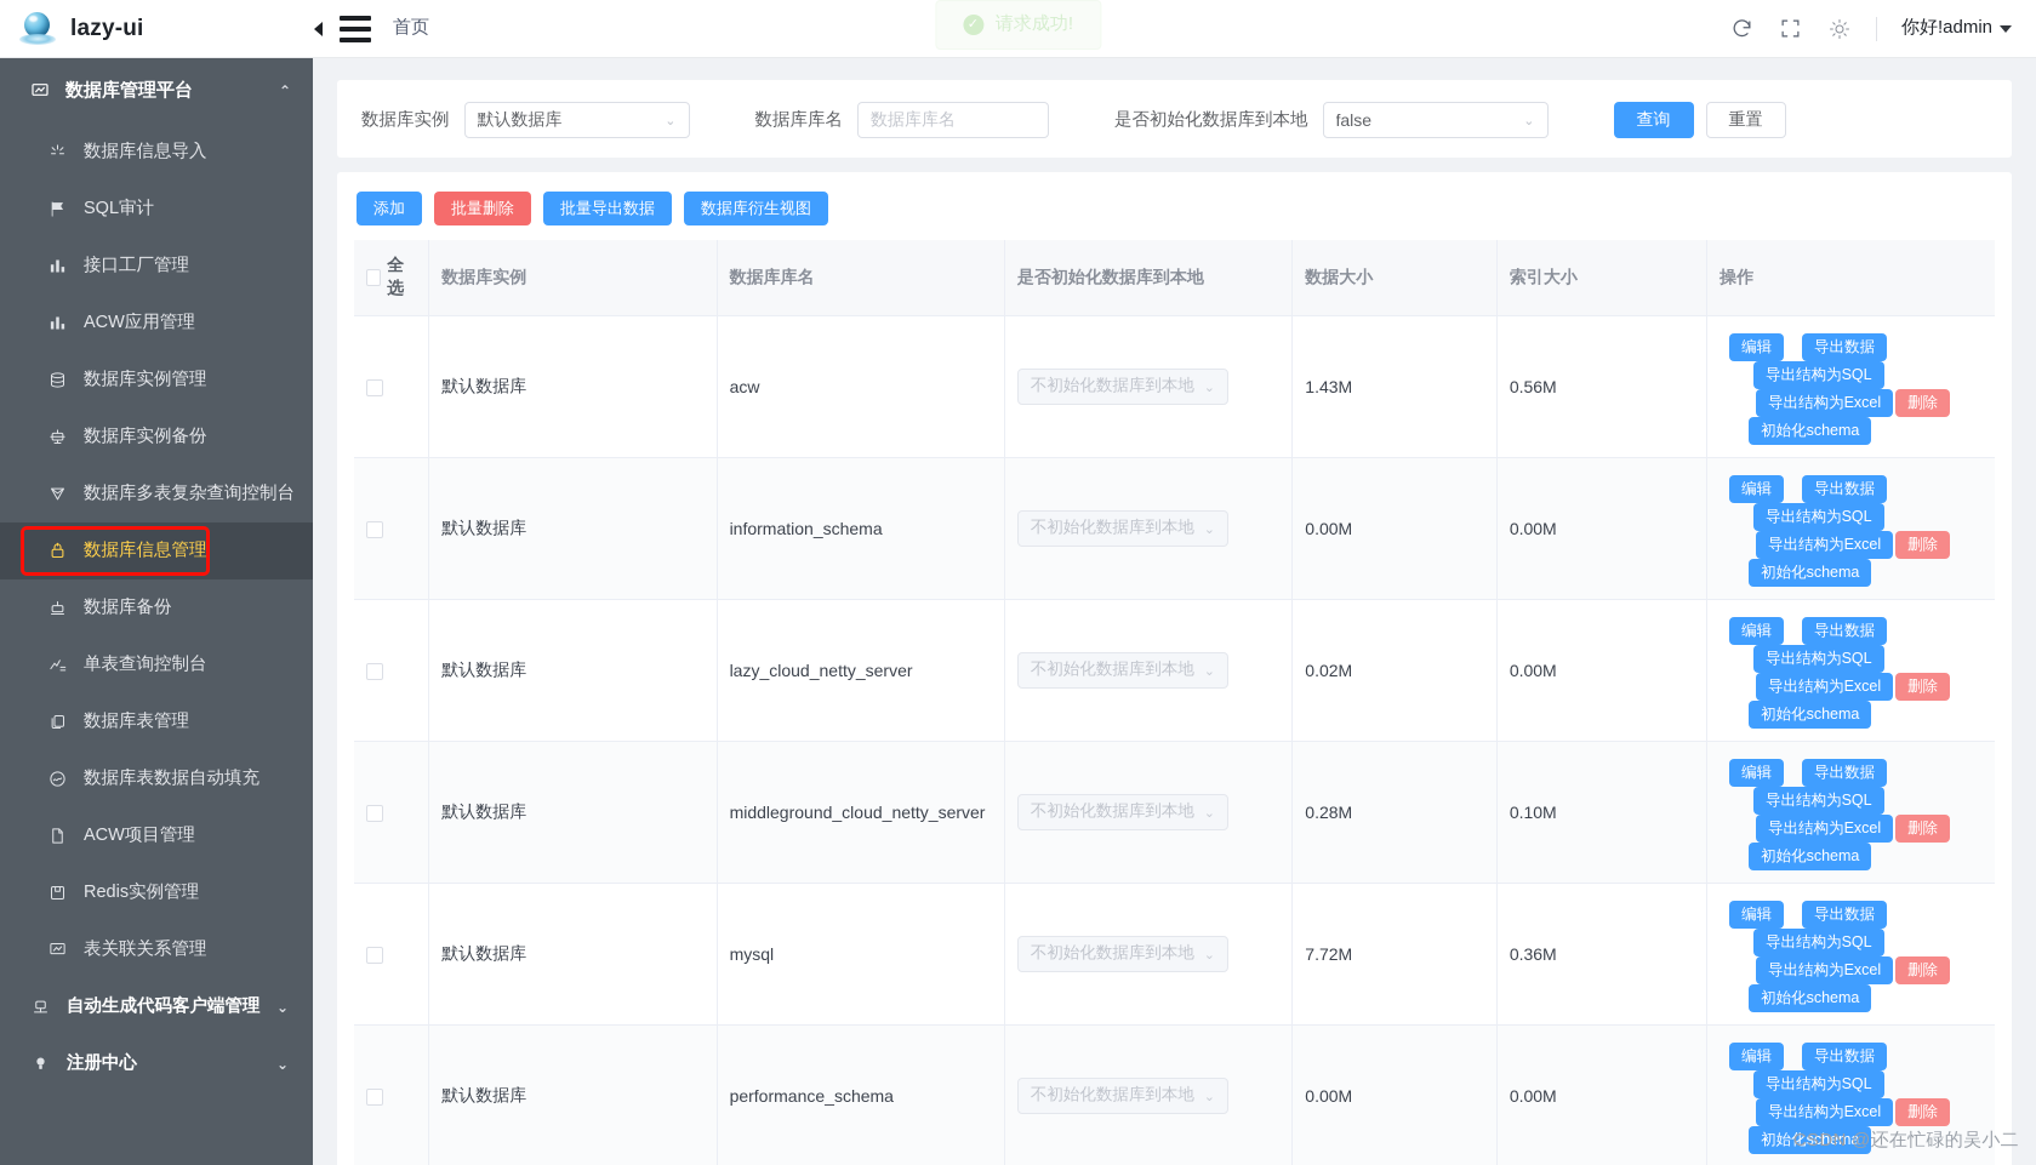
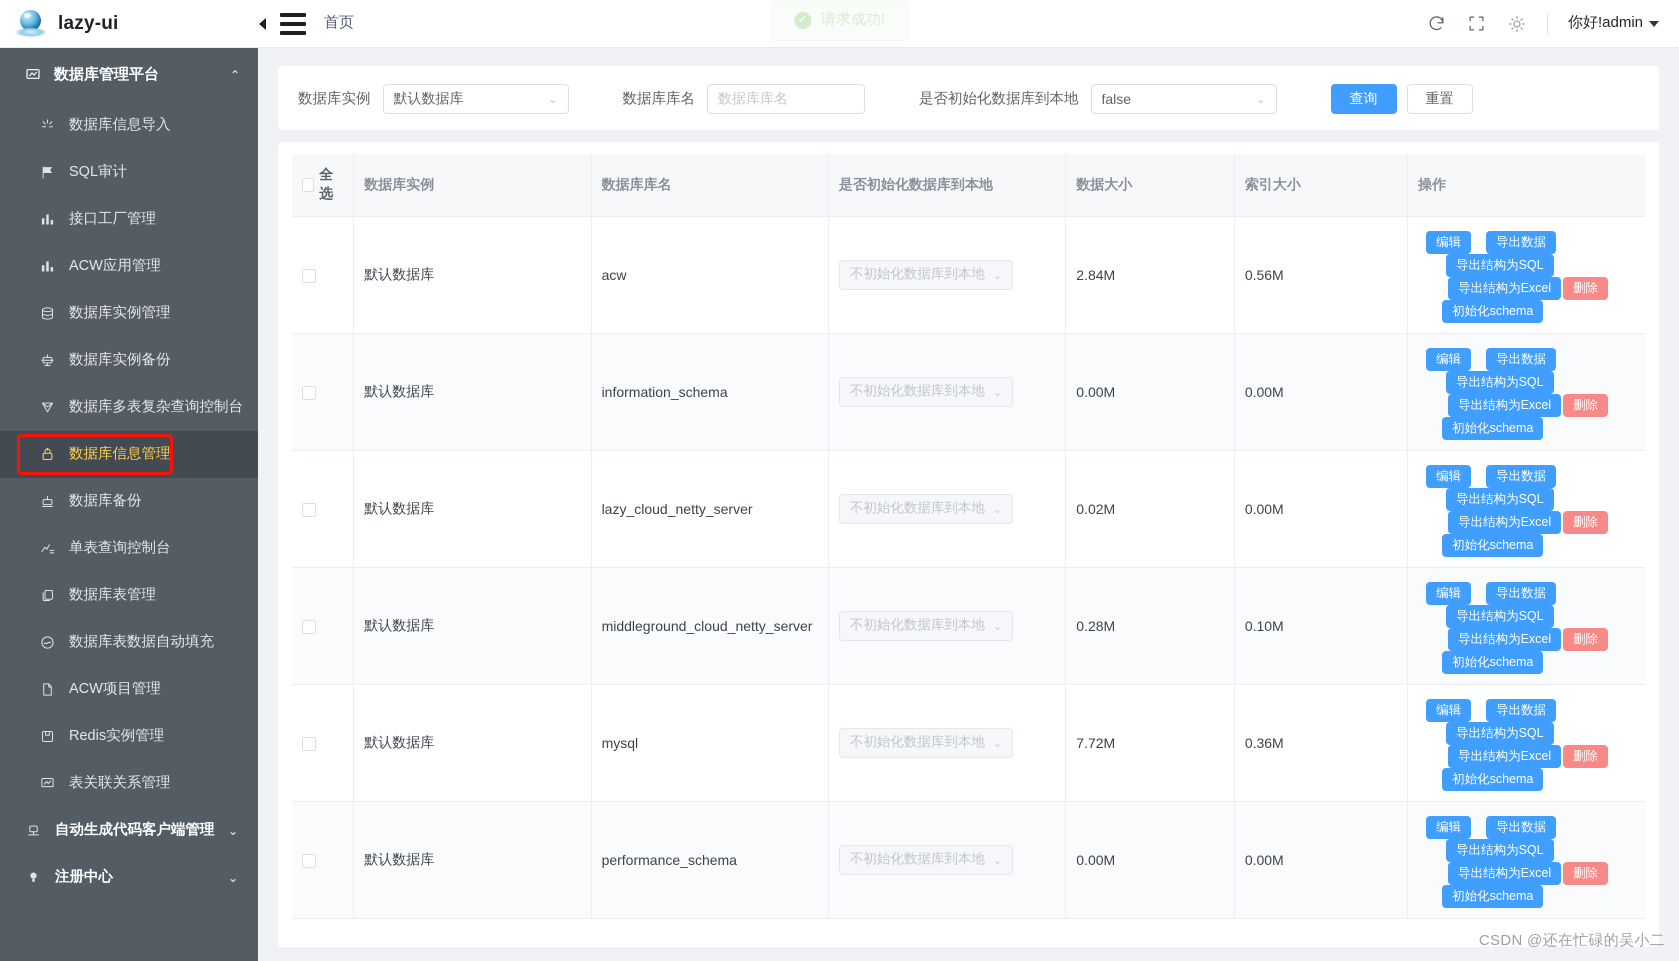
  lazy-ui
  首页
  你好!admin
  ✓
  请求成功!
  数据库管理平台
  ⌃
  数据库信息导入
  SQL审计
  接口工厂管理
  ACW应用管理
  数据库实例管理
  数据库实例备份
  数据库多表复杂查询控制台
  数据库信息管理
  数据库备份
  单表查询控制台
  数据库表管理
  数据库表数据自动填充
  ACW项目管理
  Redis实例管理
  表关联关系管理
  自动生成代码客户端管理
  ⌄
  注册中心
  ⌄
  数据库实例
  默认数据库
  ⌄
  数据库库名
  数据库库名
  是否初始化数据库到本地
  false
  ⌄
  查询
  重置
- 添加
- 批量删除
- 批量导出数据
- 数据库衍生视图
  全选	数据库实例	数据库库名	是否初始化数据库到本地	数据大小	索引大小	操作
- 	默认数据库	acw	不初始化数据库到本地 ⌄	1.43M	0.56M	编辑 导出数据 导出结构为SQL 导出结构为Excel 初始化schema 删除
+ 	默认数据库	acw	不初始化数据库到本地 ⌄	2.84M	0.56M	编辑 导出数据 导出结构为SQL 导出结构为Excel 初始化schema 删除
  	默认数据库	information_schema	不初始化数据库到本地 ⌄	0.00M	0.00M	编辑 导出数据 导出结构为SQL 导出结构为Excel 初始化schema 删除
  	默认数据库	lazy_cloud_netty_server	不初始化数据库到本地 ⌄	0.02M	0.00M	编辑 导出数据 导出结构为SQL 导出结构为Excel 初始化schema 删除
  	默认数据库	middleground_cloud_netty_server	不初始化数据库到本地 ⌄	0.28M	0.10M	编辑 导出数据 导出结构为SQL 导出结构为Excel 初始化schema 删除
  	默认数据库	mysql	不初始化数据库到本地 ⌄	7.72M	0.36M	编辑 导出数据 导出结构为SQL 导出结构为Excel 初始化schema 删除
  	默认数据库	performance_schema	不初始化数据库到本地 ⌄	0.00M	0.00M	编辑 导出数据 导出结构为SQL 导出结构为Excel 初始化schema 删除
  CSDN @还在忙碌的吴小二
